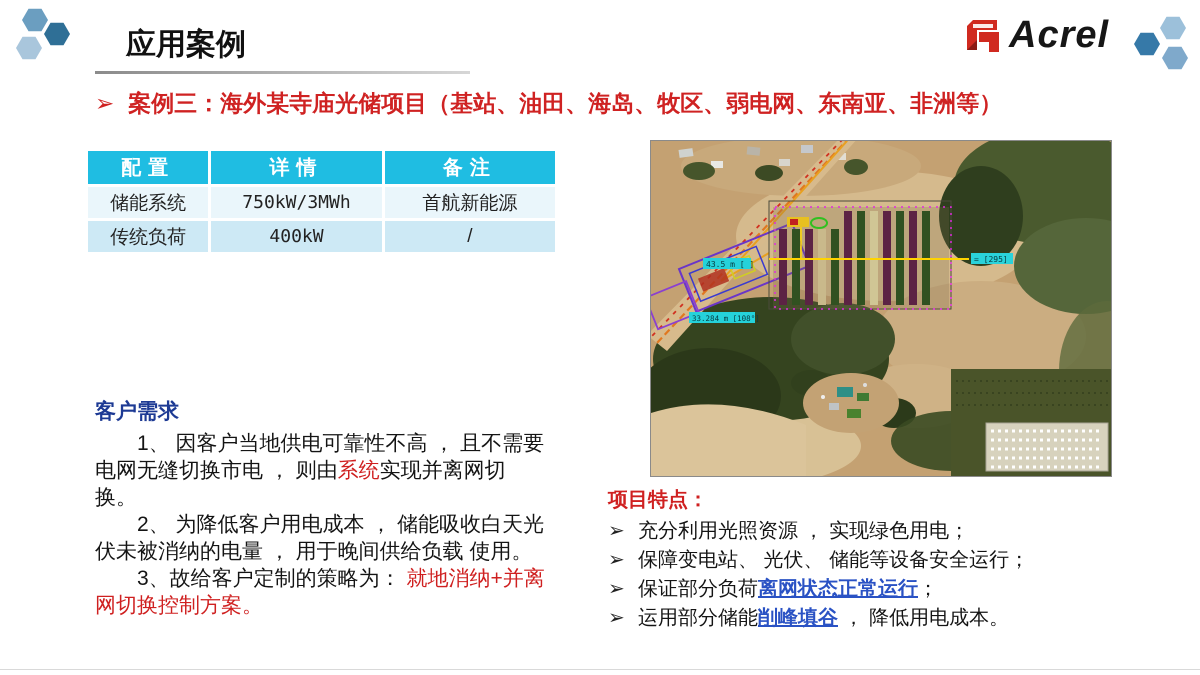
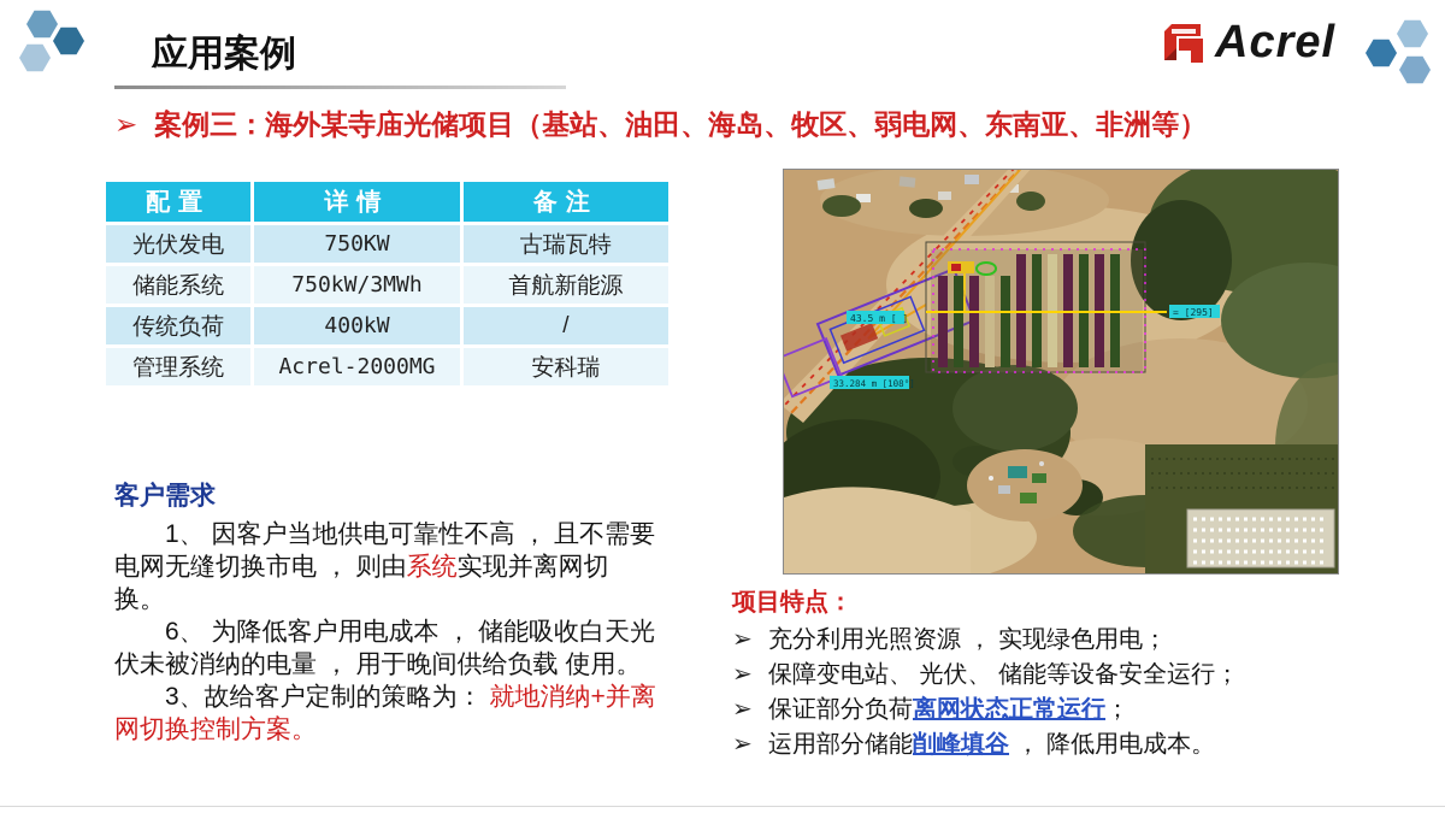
  应用案例
  Acrel
  ➢ 案例三：海外某寺庙光储项目（基站、油田、海岛、牧区、弱电网、东南亚、非洲等）
  配置	详情	备注
+ 光伏发电	750KW	古瑞瓦特
  储能系统	750kW/3MWh	首航新能源
  传统负荷	400kW	/
+ 管理系统	Acrel-2000MG	安科瑞
  43.5 m [ ]
  33.284 m [108°]
  = [295]
  客户需求
  1、 因客户当地供电可靠性不高 ， 且不需要电网无缝切换市电 ， 则由系统实现并离网切换。
- 2、 为降低客户用电成本 ， 储能吸收白天光伏未被消纳的电量 ， 用于晚间供给负载 使用。
+ 6、 为降低客户用电成本 ， 储能吸收白天光伏未被消纳的电量 ， 用于晚间供给负载 使用。
  3、故给客户定制的策略为： 就地消纳+并离网切换控制方案。
  项目特点：
  ➢
  充分利用光照资源 ， 实现绿色用电；
  ➢
  保障变电站、 光伏、 储能等设备安全运行；
  ➢
  保证部分负荷离网状态正常运行；
  ➢
  运用部分储能削峰填谷 ， 降低用电成本。
